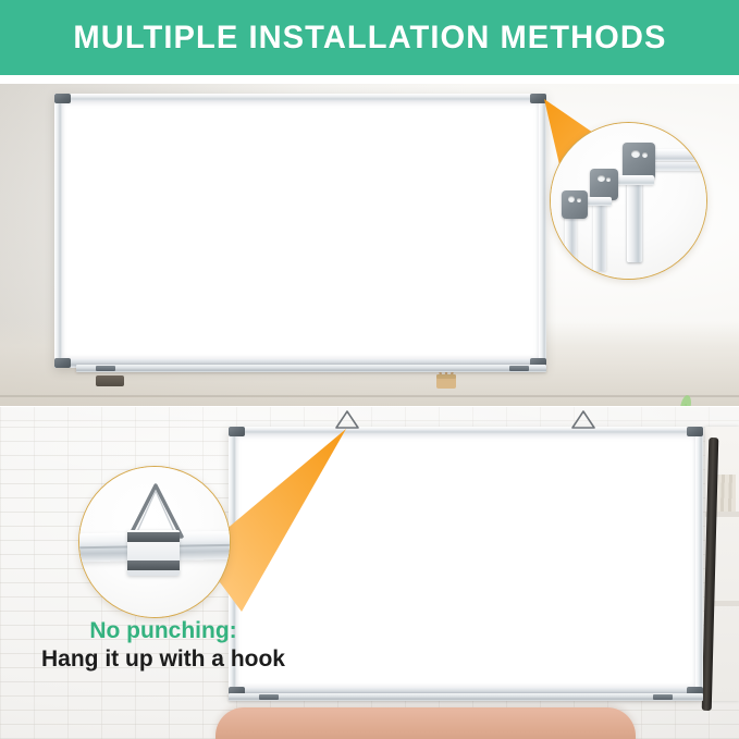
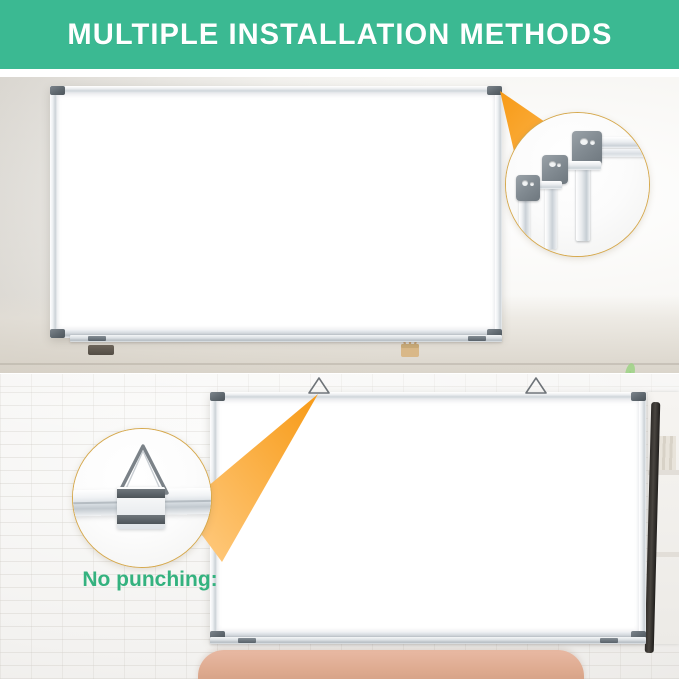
  MULTIPLE INSTALLATION METHODS
  No punching:
- Hang it up with a hook
